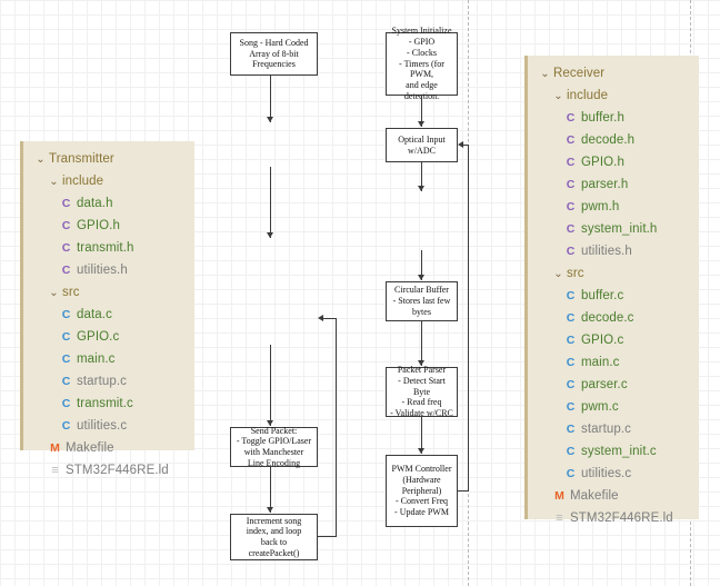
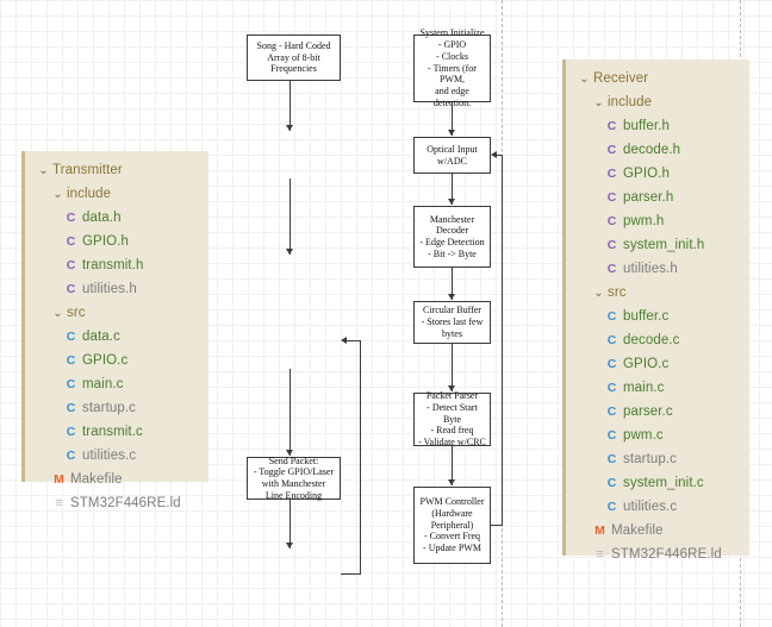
  Song - Hard Coded
  Array of 8-bit
  Frequencies
  Send Packet:
  - Toggle GPIO/Laser
  with Manchester
  Line Encoding
- Increment song
- index, and loop
- back to
- createPacket()
  System Initialize
  - GPIO
  - Clocks
  - Timers (for PWM,
  and edge detetion.
  Optical Input w/ADC
+ Manchester Decoder
+ - Edge Detection
+ - Bit -> Byte
  Circular Buffer
  - Stores last few
  bytes
  Packet Parser
  - Detect Start Byte
  - Read freq
  - Validate w/CRC
  PWM Controller
  (Hardware
  Peripheral)
  - Convert Freq
  - Update PWM
  ⌄
  Transmitter
  ⌄
  include
  C
  data.h
  C
  GPIO.h
  C
  transmit.h
  C
  utilities.h
  ⌄
  src
  C
  data.c
  C
  GPIO.c
  C
  main.c
  C
  startup.c
  C
  transmit.c
  C
  utilities.c
  M
  Makefile
  ≡
  STM32F446RE.ld
  ⌄
  Receiver
  ⌄
  include
  C
  buffer.h
  C
  decode.h
  C
  GPIO.h
  C
  parser.h
  C
  pwm.h
  C
  system_init.h
  C
  utilities.h
  ⌄
  src
  C
  buffer.c
  C
  decode.c
  C
  GPIO.c
  C
  main.c
  C
  parser.c
  C
  pwm.c
  C
  startup.c
  C
  system_init.c
  C
  utilities.c
  M
  Makefile
  ≡
  STM32F446RE.ld
